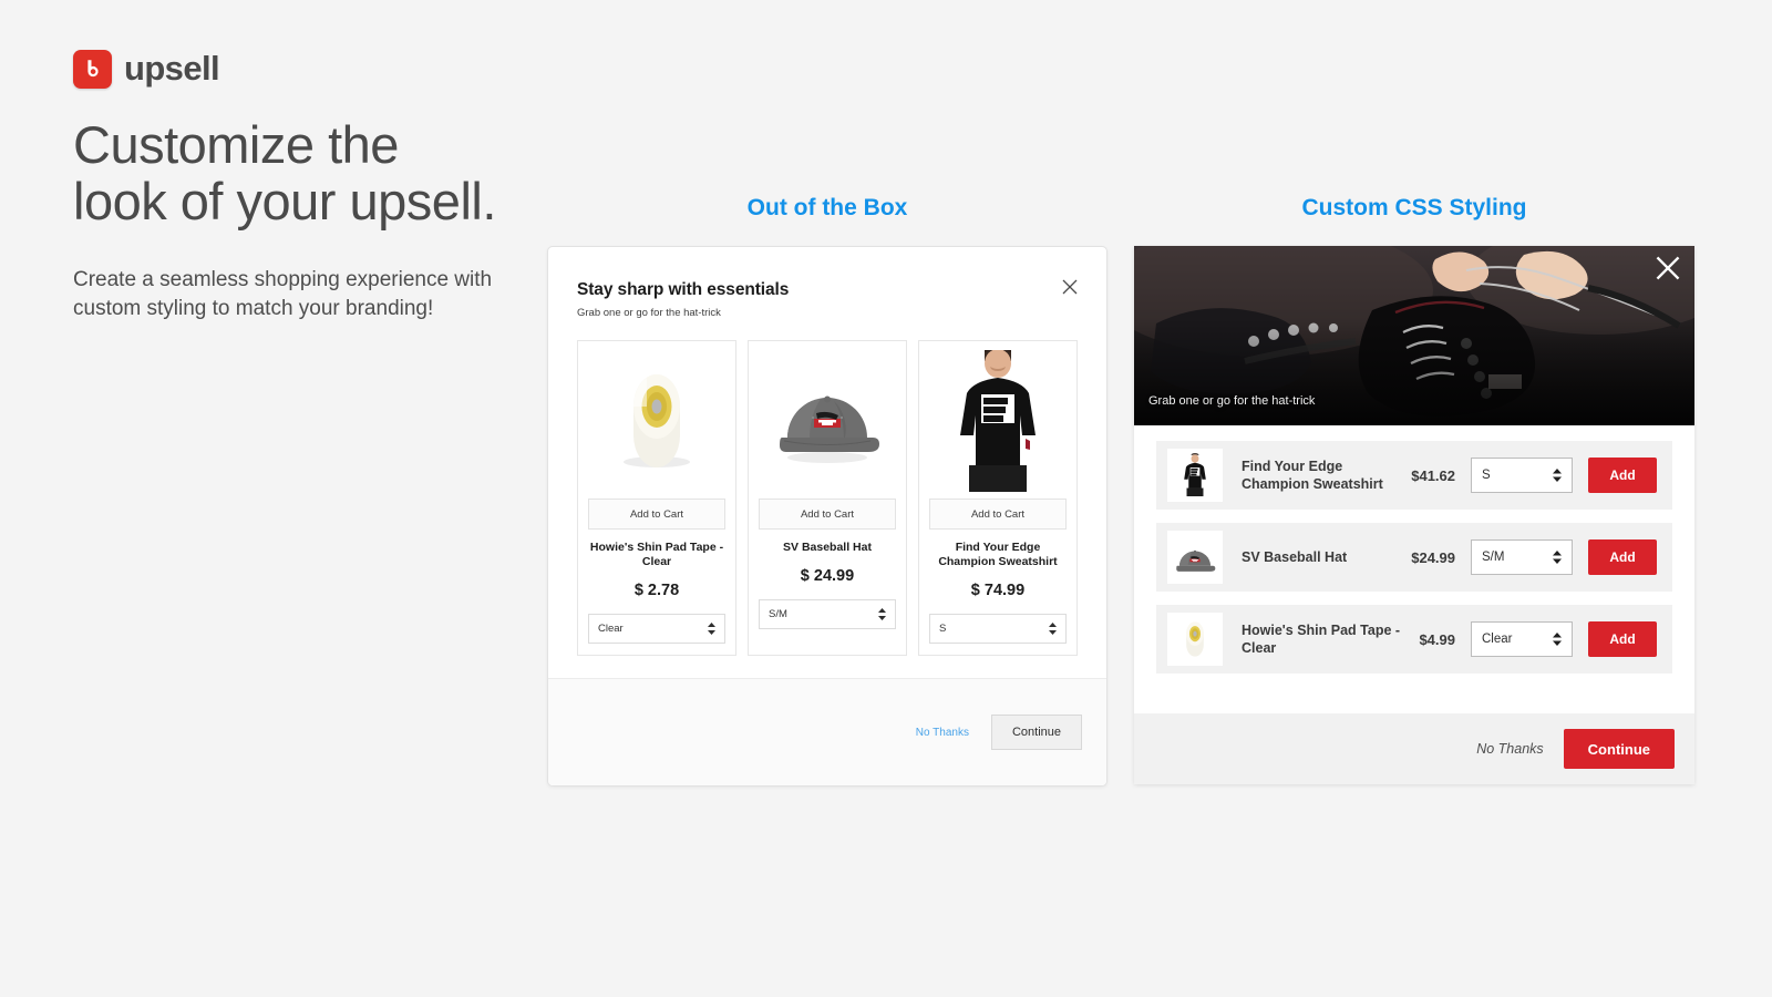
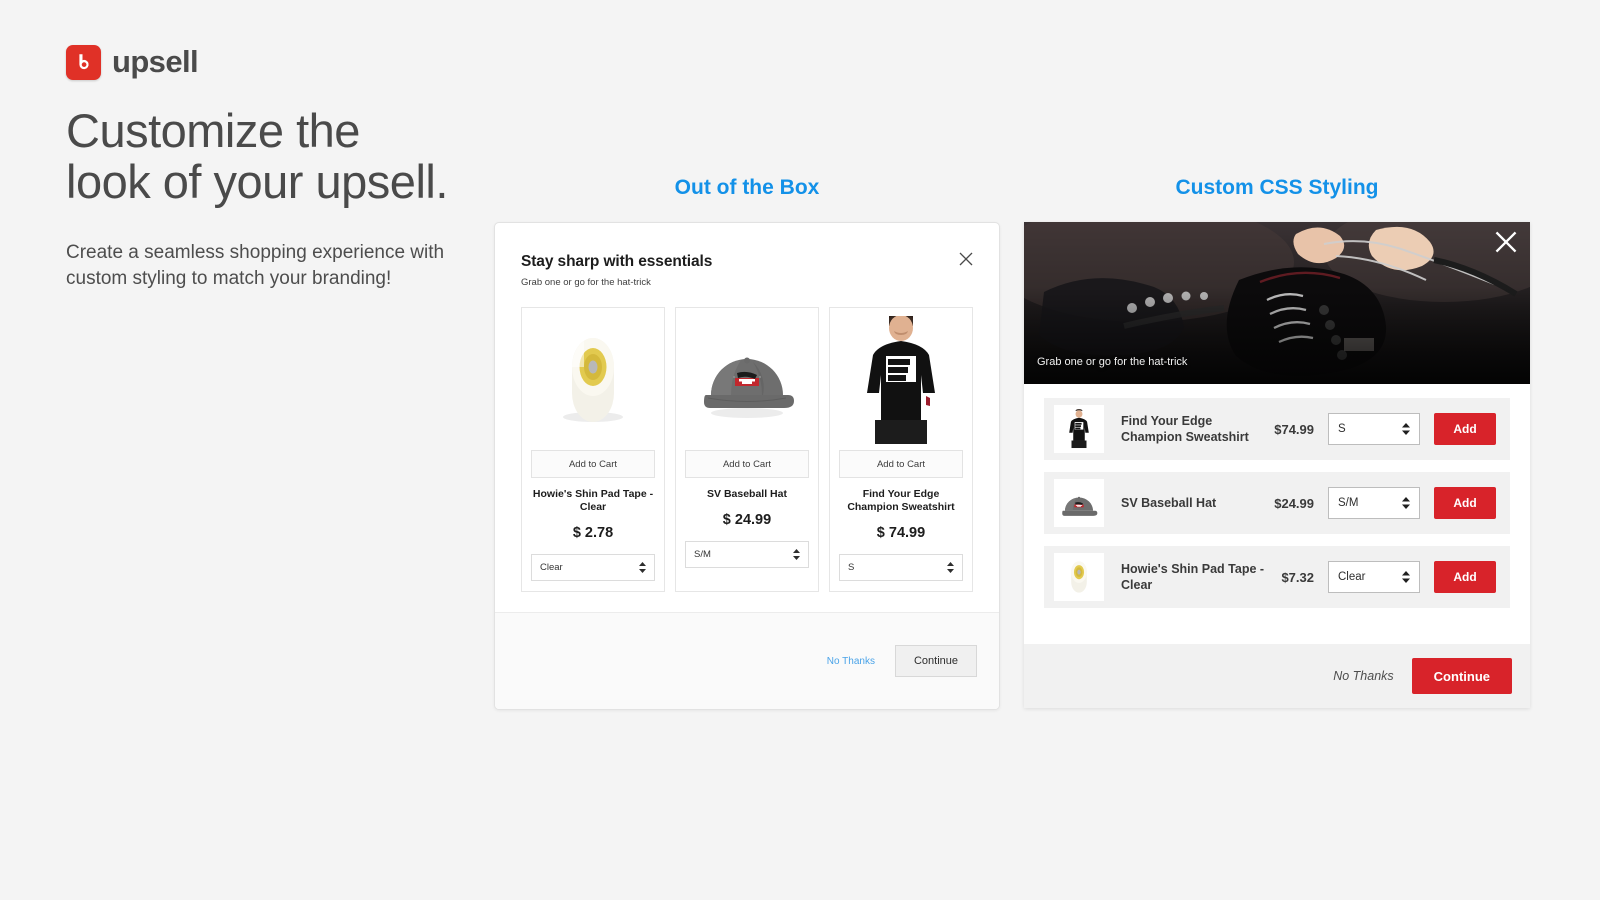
  upsell
  Customize the
  look of your upsell.
  Create a seamless shopping experience with custom styling to match your branding!
  Out of the Box
  Custom CSS Styling
  Stay sharp with essentials
  Grab one or go for the hat-trick
  Add to Cart
  Howie's Shin Pad Tape - Clear
  $ 2.78
  Clear
  Add to Cart
  SV Baseball Hat
  $ 24.99
  S/M
  Add to Cart
  Find Your Edge Champion Sweatshirt
  $ 74.99
  S
  No Thanks
  Continue
  Grab one or go for the hat-trick
  Find Your Edge Champion Sweatshirt
- $41.62
+ $74.99
  S
  Add
  SV Baseball Hat
  $24.99
  S/M
  Add
  Howie's Shin Pad Tape - Clear
- $4.99
+ $7.32
  Clear
  Add
  No Thanks
  Continue
